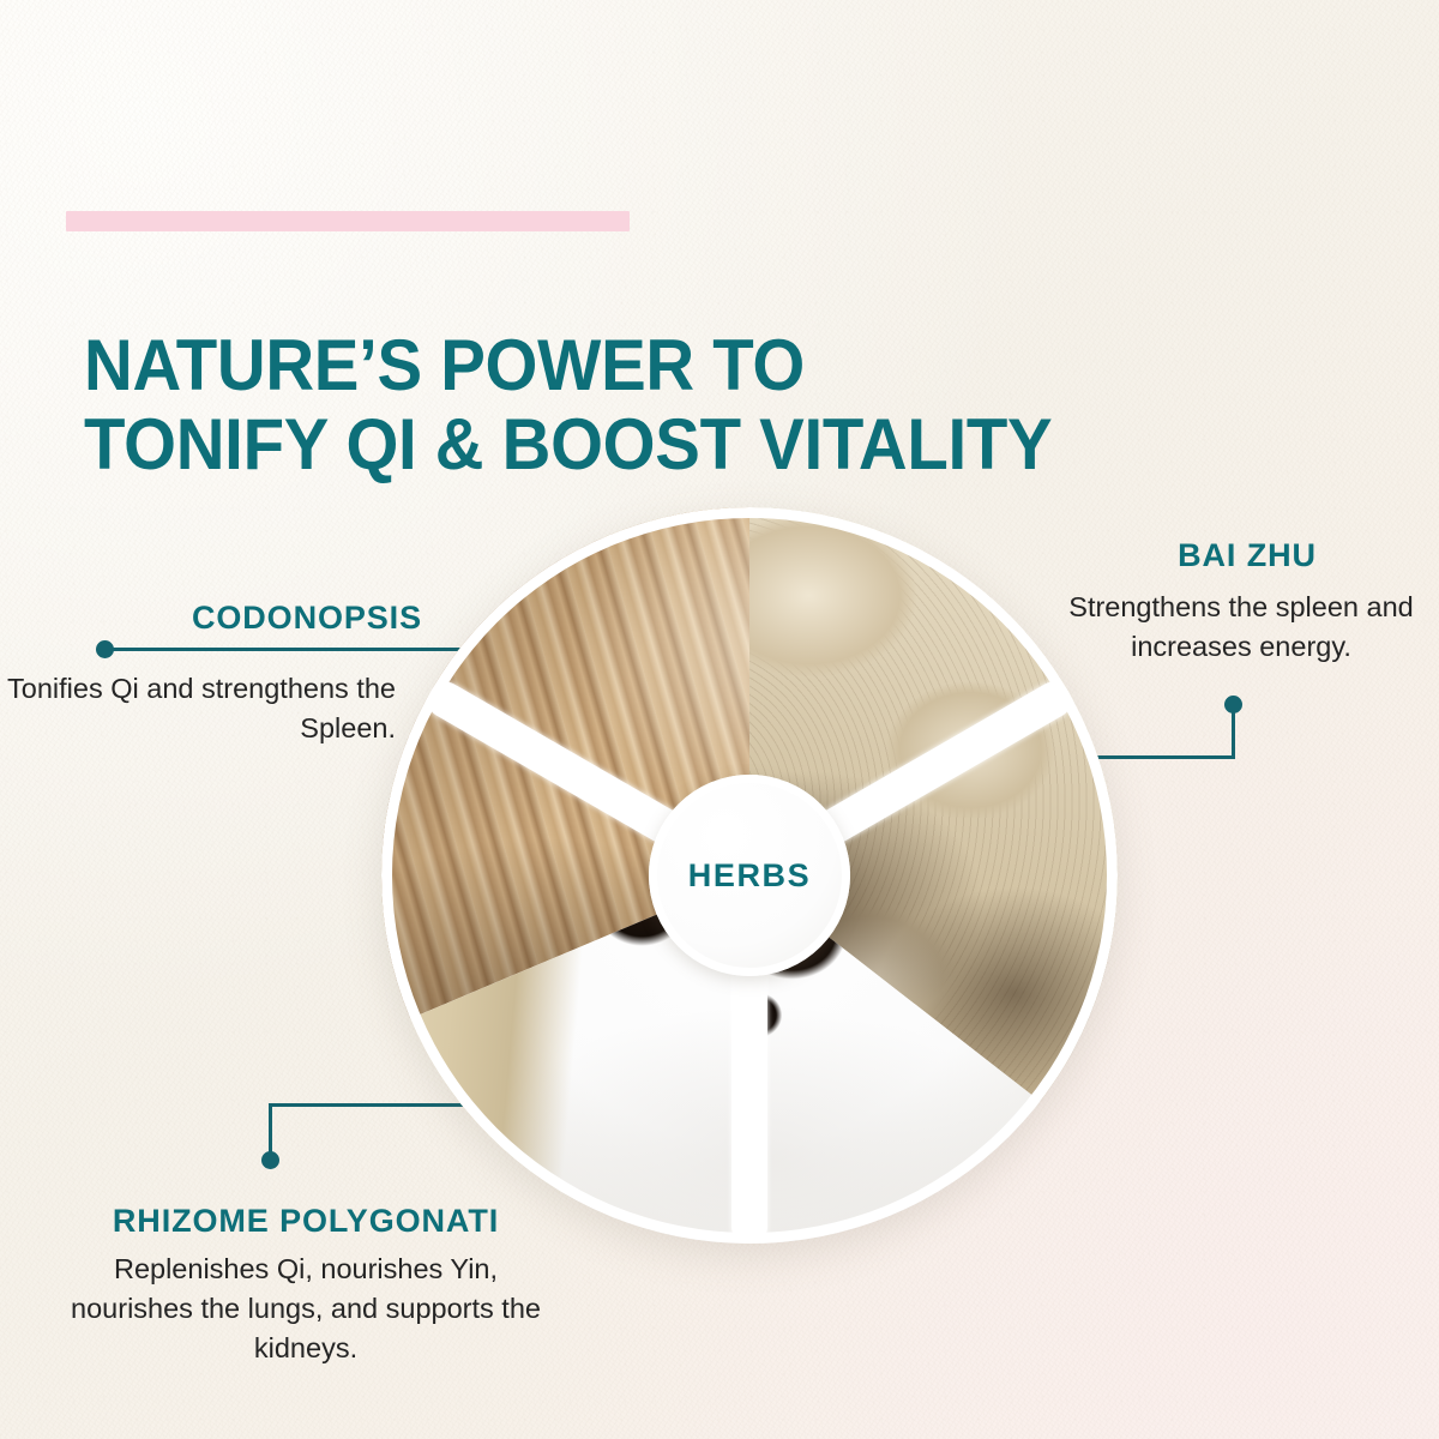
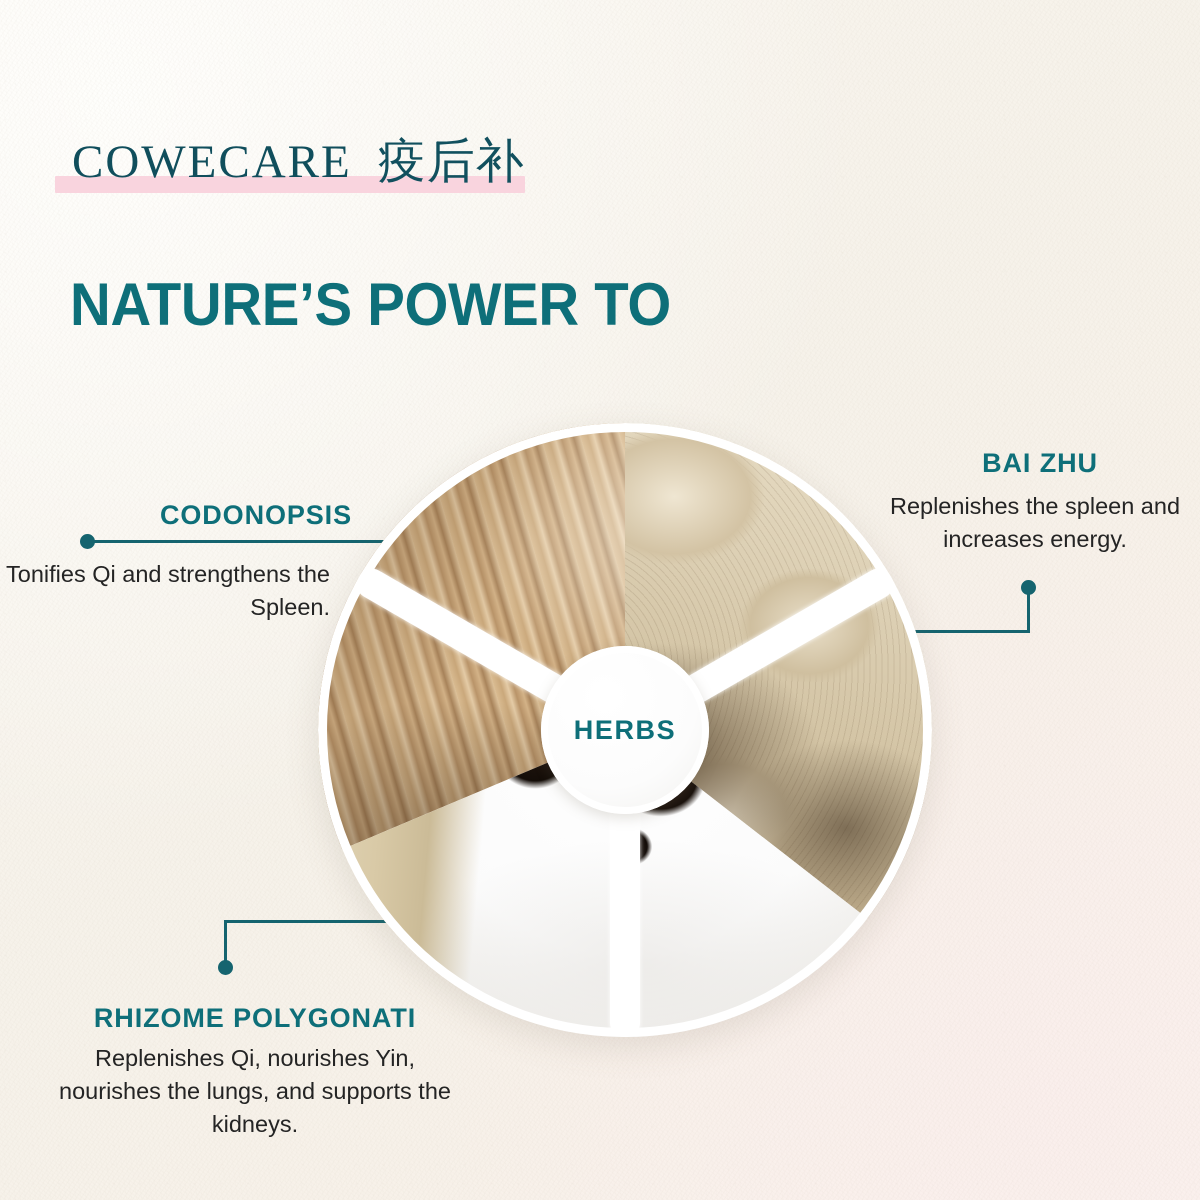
+ COWECARE
+ 疫后补
  NATURE’S POWER TO
- TONIFY QI & BOOST VITALITY
  HERBS
  CODONOPSIS
  Tonifies Qi and strengthens the Spleen.
  BAI ZHU
- Strengthens the spleen and increases energy.
+ Replenishes the spleen and increases energy.
  RHIZOME POLYGONATI
  Replenishes Qi, nourishes Yin, nourishes the lungs, and supports the kidneys.
